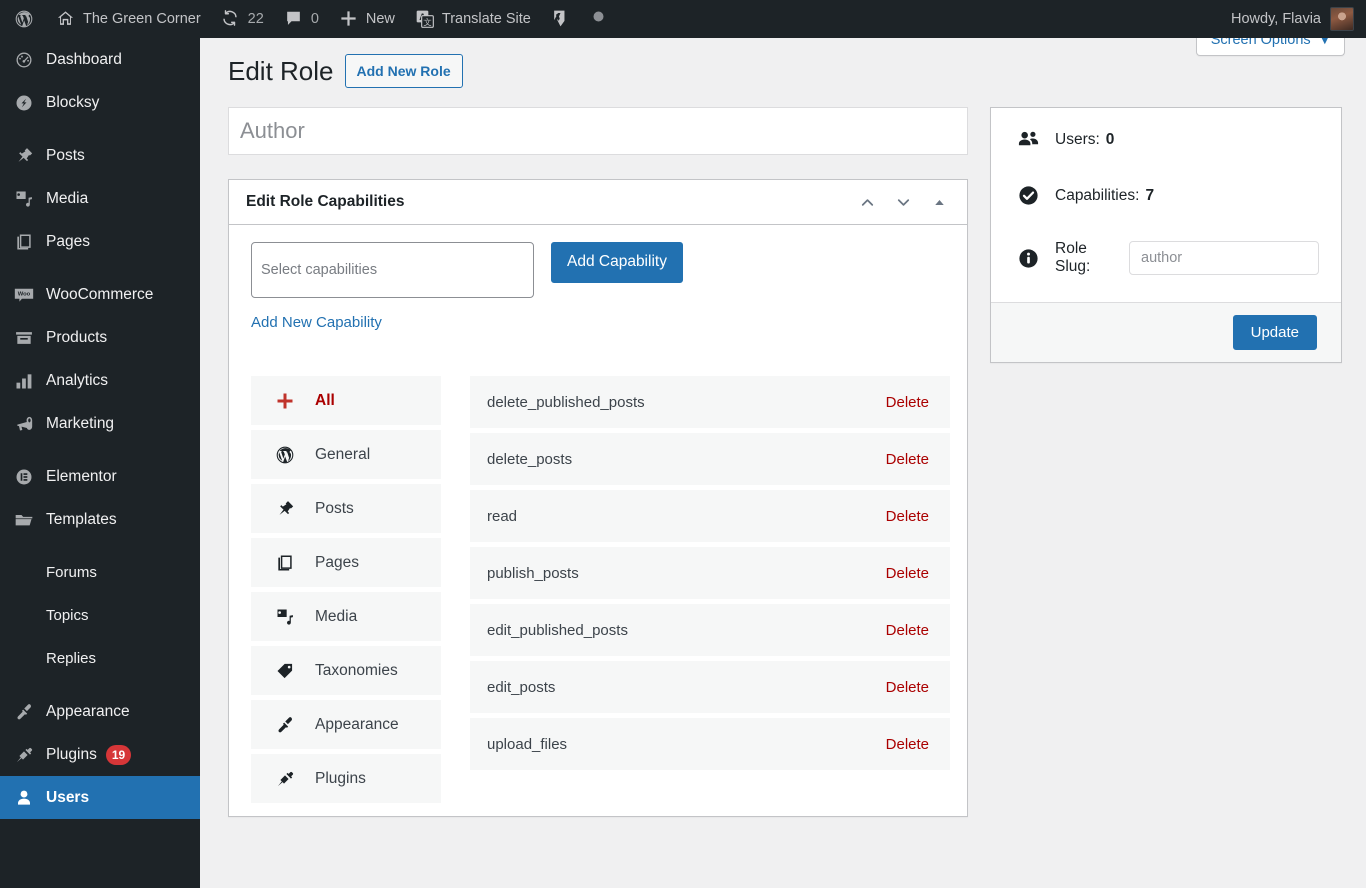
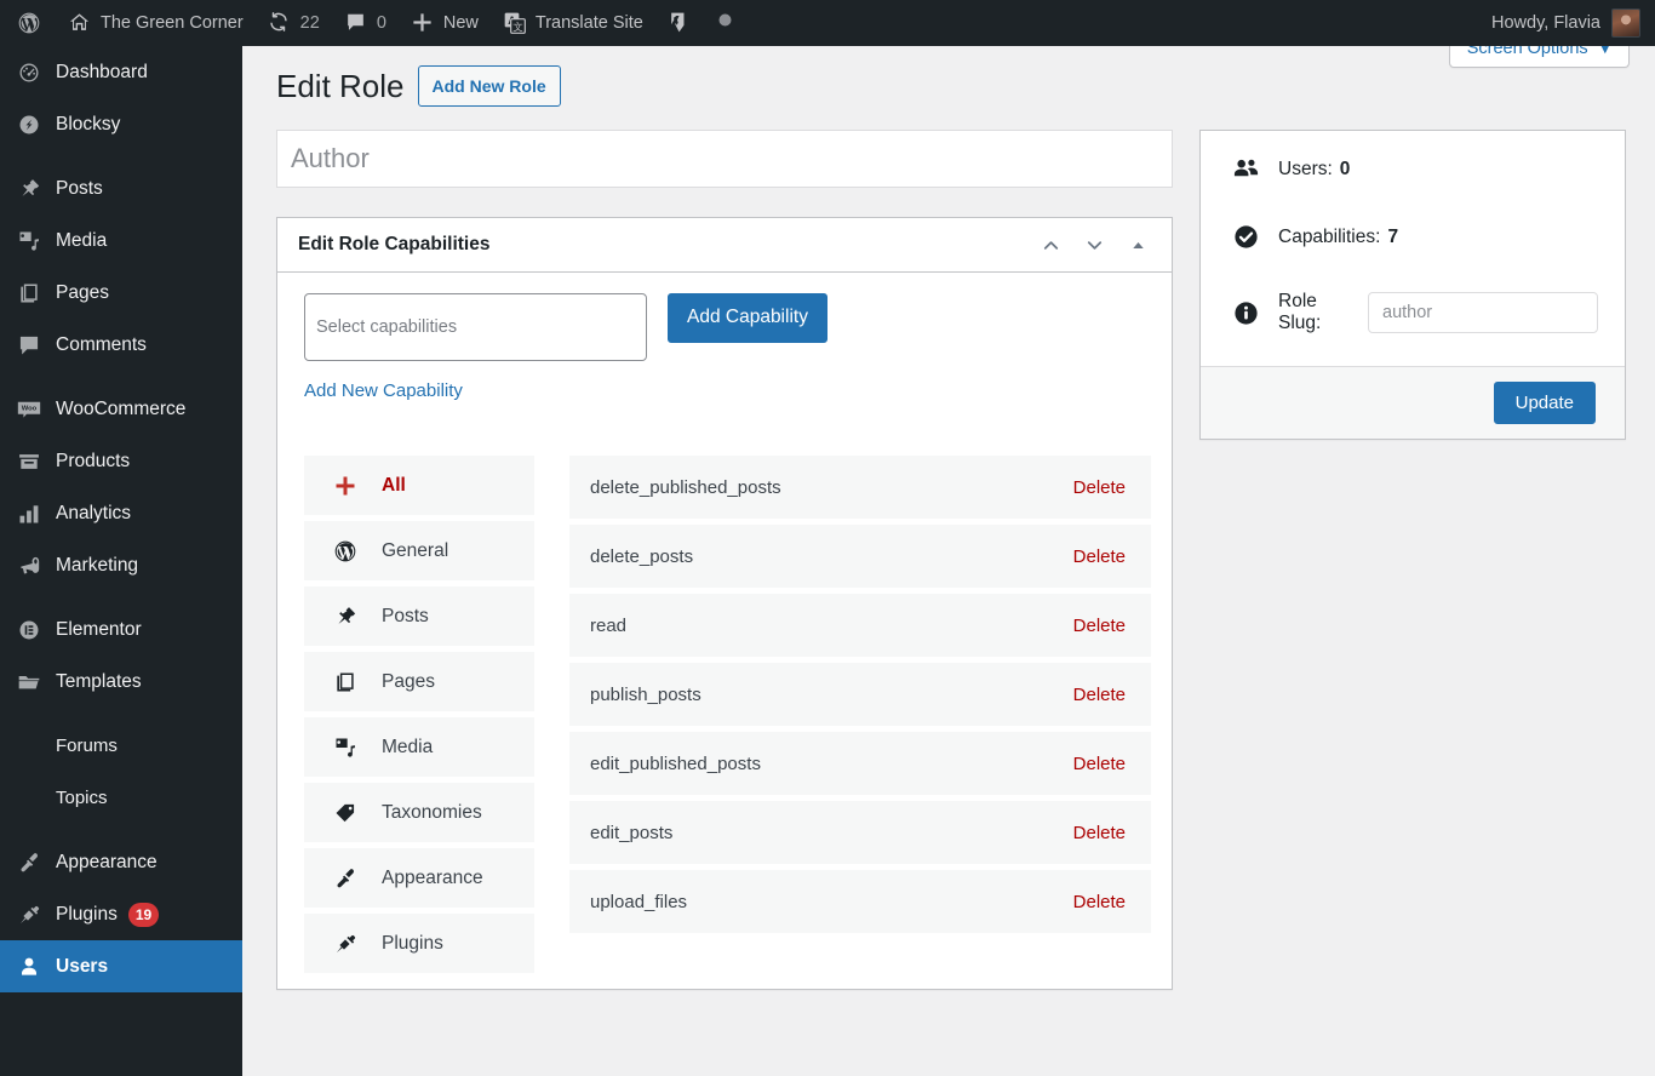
  The Green Corner
  22
  0
  New
  文
  Translate Site
  Howdy, Flavia
  Dashboard
  Blocksy
  Posts
  Media
  Pages
+ Comments
  WooCommerce
  Products
  Analytics
  Marketing
  Elementor
  Templates
  Forums
  Topics
- Replies
  Appearance
  Plugins
  19
  Users
  Screen Options
  ▼
  Edit Role
  Add New Role
  Author
  Edit Role Capabilities
  Select capabilities
  Add Capability
  Add New Capability
  All
  General
  Posts
  Pages
  Media
  Taxonomies
  Appearance
  Plugins
  delete_published_posts
  Delete
  delete_posts
  Delete
  read
  Delete
  publish_posts
  Delete
  edit_published_posts
  Delete
  edit_posts
  Delete
  upload_files
  Delete
  Users:
  0
  Capabilities:
  7
  Role Slug:
  author
  Update
